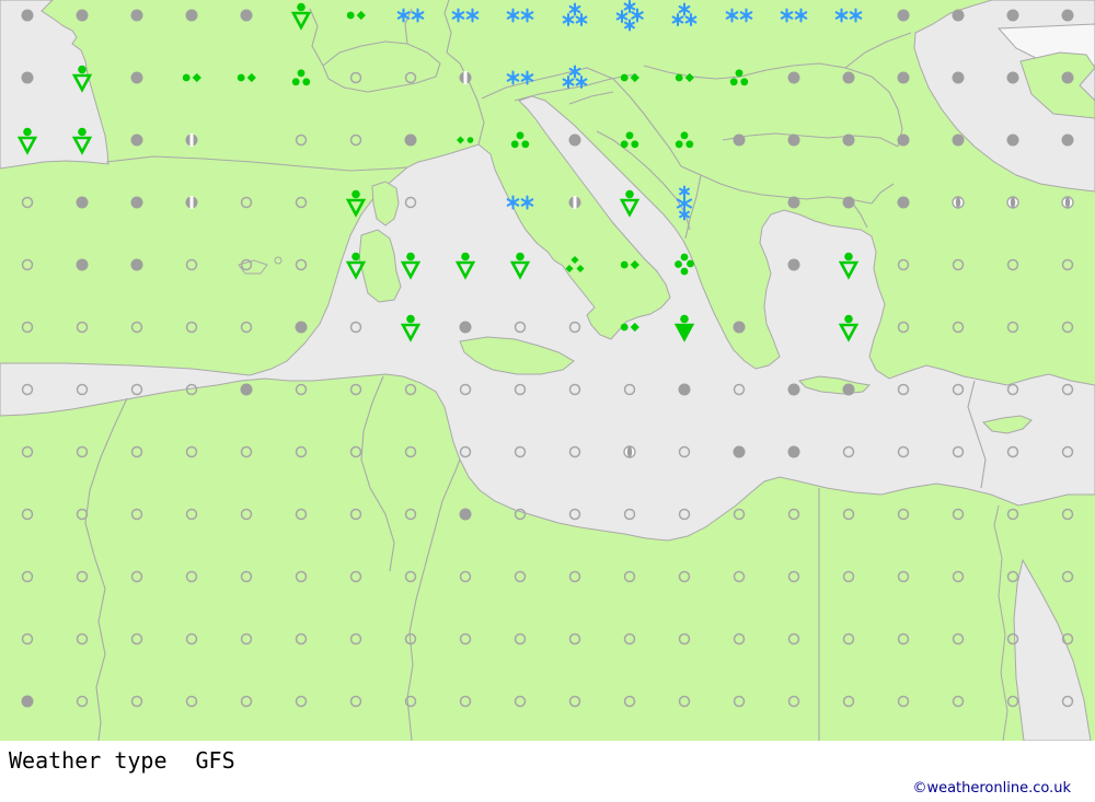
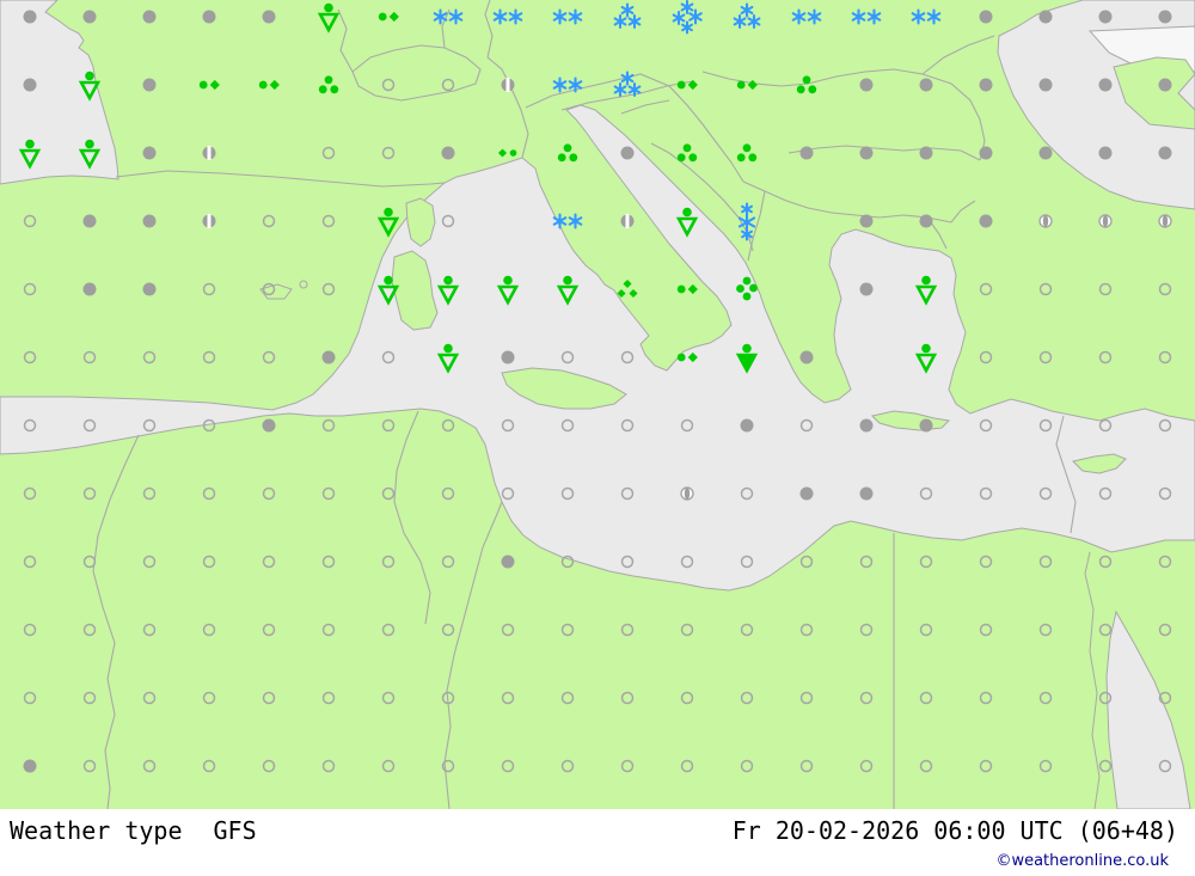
  Weather type GFS
+ Fr 20-02-2026 06:00 UTC (06+48)
  ©weatheronline.co.uk
